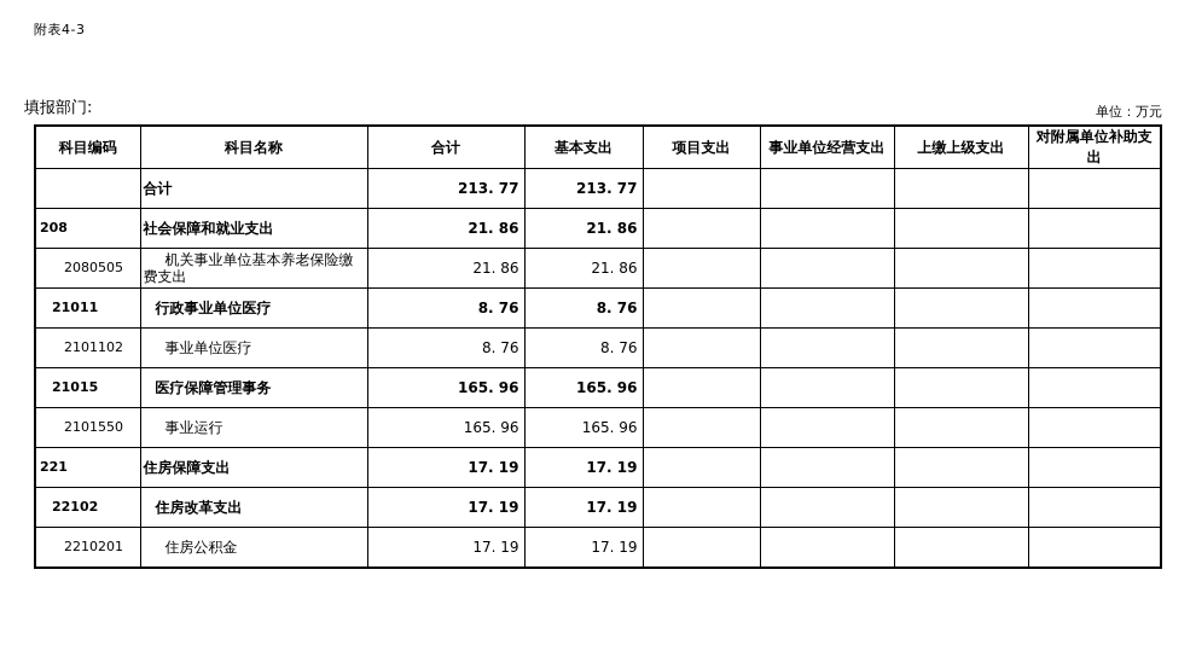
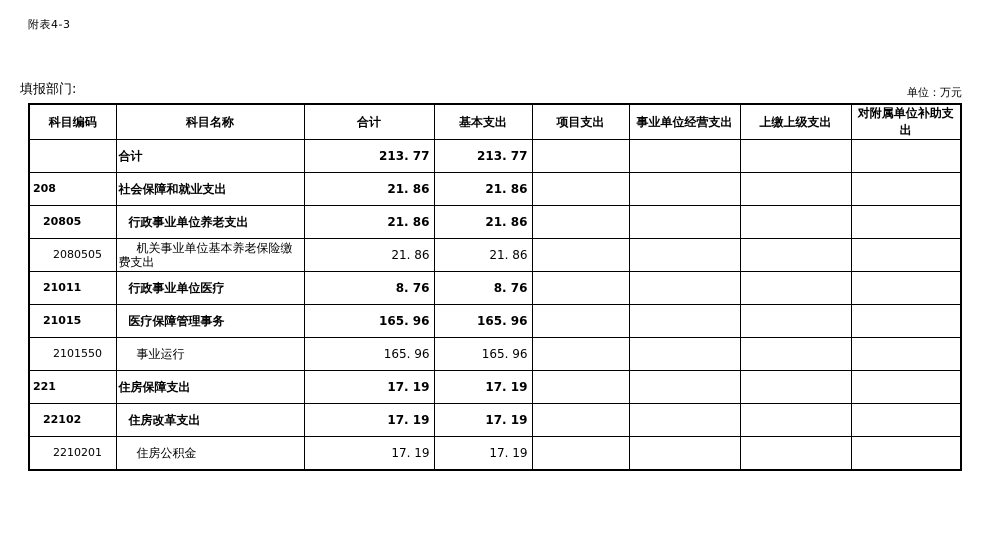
  附表4-3
  填报部门:
  单位：万元
  科目编码	科目名称	合计	基本支出	项目支出	事业单位经营支出	上缴上级支出	对附属单位补助支出
  	合计	213. 77	213. 77
  208	社会保障和就业支出	21. 86	21. 86
+ 20805	行政事业单位养老支出	21. 86	21. 86
  2080505	机关事业单位基本养老保险缴费支出	21. 86	21. 86
  21011	行政事业单位医疗	8. 76	8. 76
- 2101102	事业单位医疗	8. 76	8. 76
  21015	医疗保障管理事务	165. 96	165. 96
  2101550	事业运行	165. 96	165. 96
  221	住房保障支出	17. 19	17. 19
  22102	住房改革支出	17. 19	17. 19
  2210201	住房公积金	17. 19	17. 19
